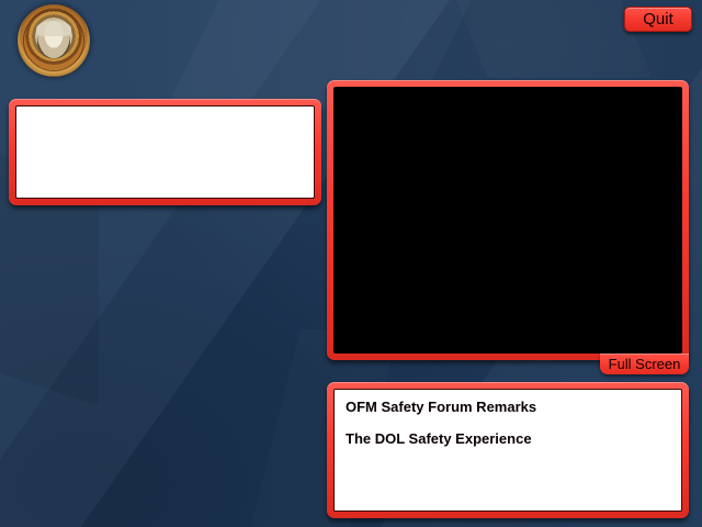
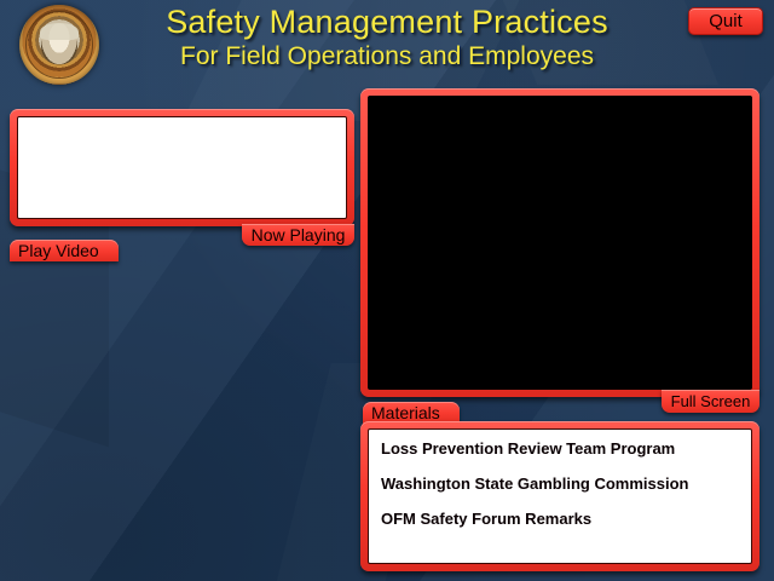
+ Safety Management Practices
+ For Field Operations and Employees
  Quit
+ Now Playing
+ Play Video
  Full Screen
+ Materials
+ Loss Prevention Review Team Program
+ Washington State Gambling Commission
  OFM Safety Forum Remarks
- The DOL Safety Experience
